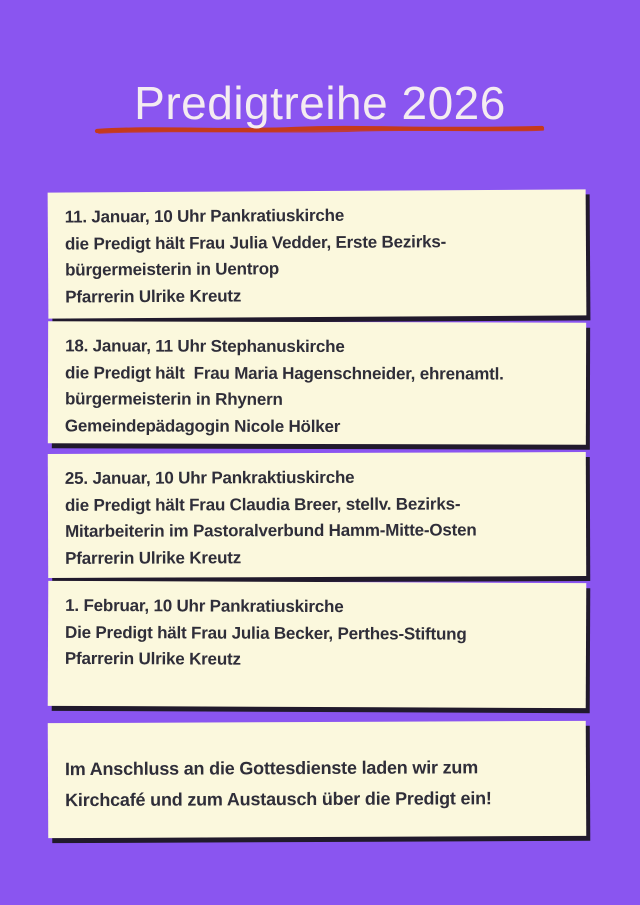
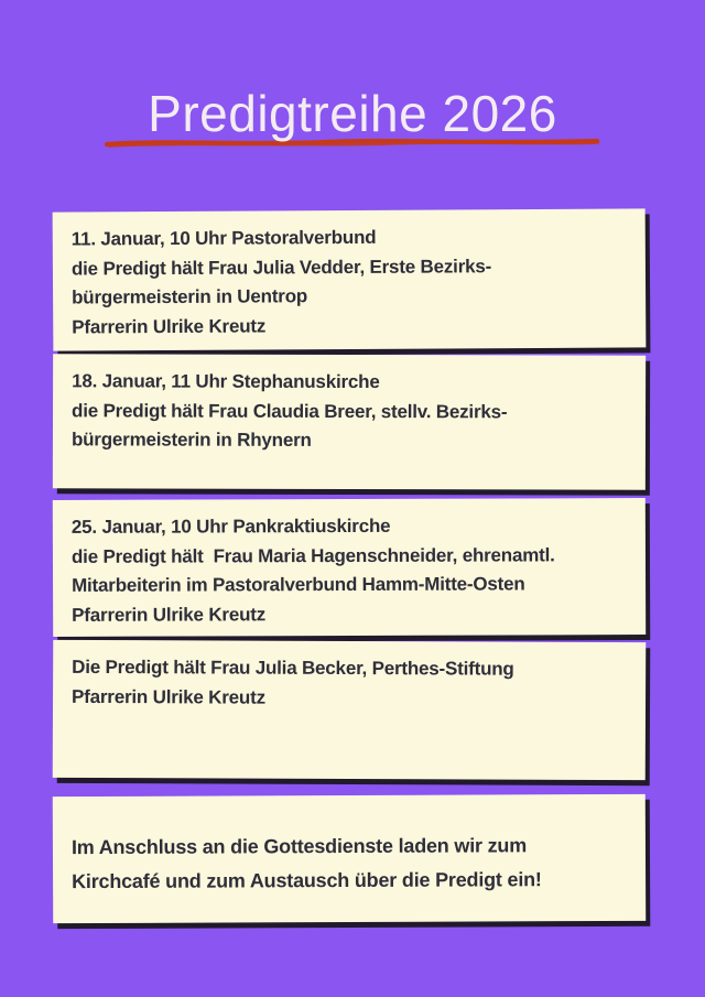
  Predigtreihe 2026
- 11. Januar, 10 Uhr Pankratiuskirche
+ 11. Januar, 10 Uhr Pastoralverbund
  die Predigt hält Frau Julia Vedder, Erste Bezirks-
  bürgermeisterin in Uentrop
  Pfarrerin Ulrike Kreutz
  18. Januar, 11 Uhr Stephanuskirche
- die Predigt hält Frau Maria Hagenschneider, ehrenamtl.
+ die Predigt hält Frau Claudia Breer, stellv. Bezirks-
  bürgermeisterin in Rhynern
- Gemeindepädagogin Nicole Hölker
  25. Januar, 10 Uhr Pankraktiuskirche
- die Predigt hält Frau Claudia Breer, stellv. Bezirks-
+ die Predigt hält Frau Maria Hagenschneider, ehrenamtl.
  Mitarbeiterin im Pastoralverbund Hamm-Mitte-Osten
  Pfarrerin Ulrike Kreutz
- 1. Februar, 10 Uhr Pankratiuskirche
  Die Predigt hält Frau Julia Becker, Perthes-Stiftung
  Pfarrerin Ulrike Kreutz
  Im Anschluss an die Gottesdienste laden wir zum
  Kirchcafé und zum Austausch über die Predigt ein!
